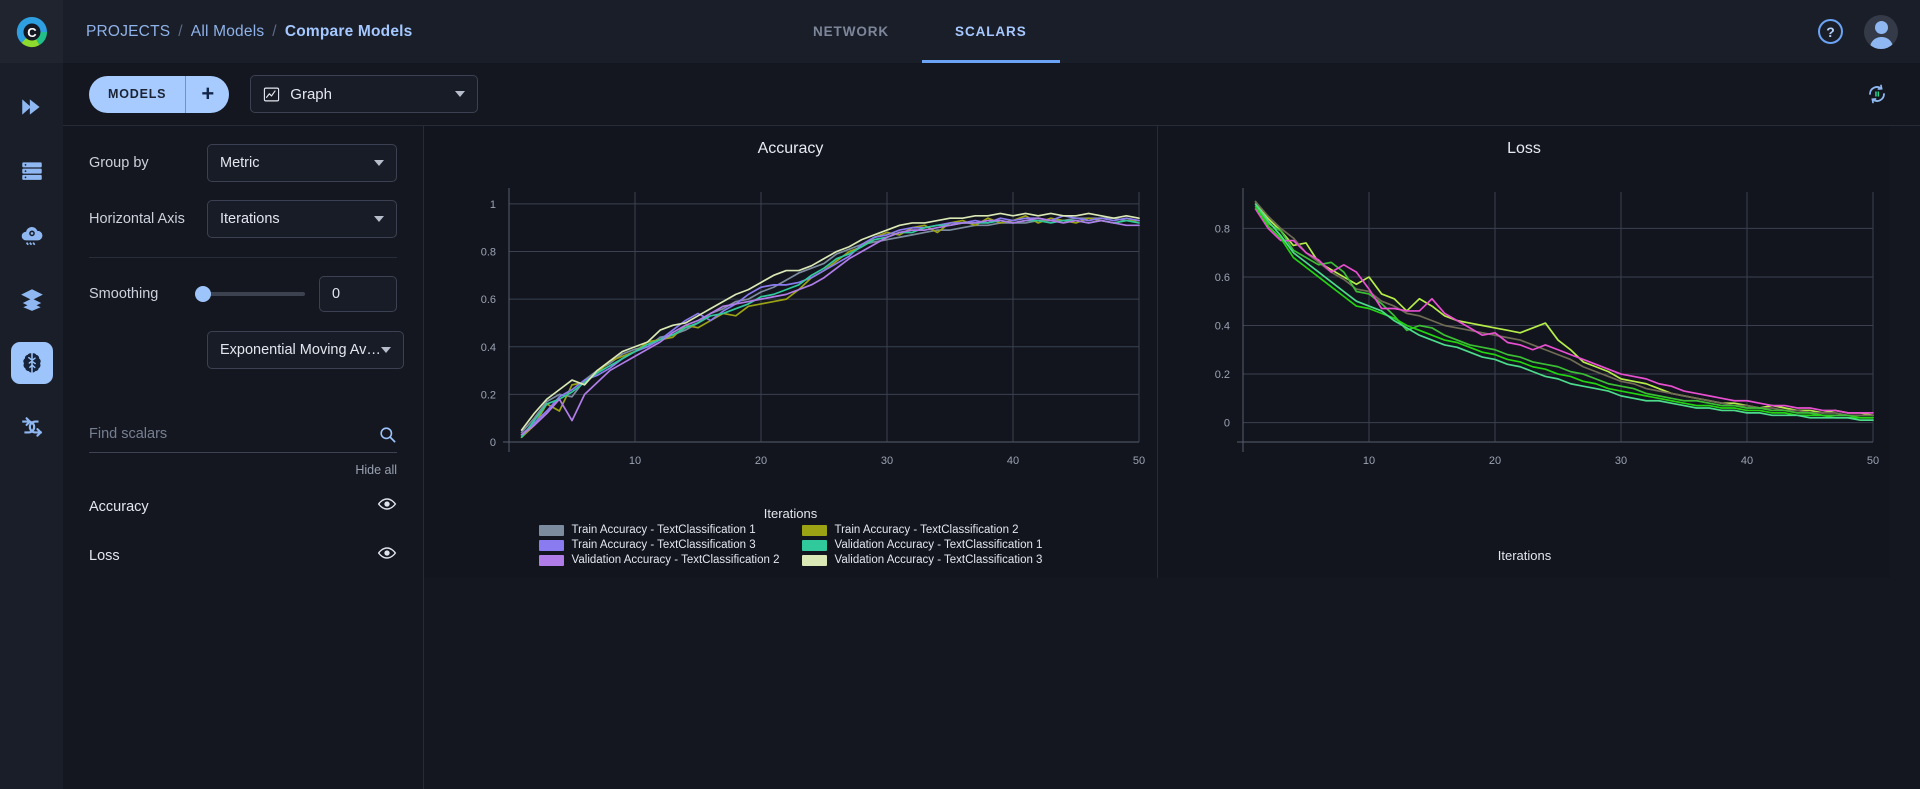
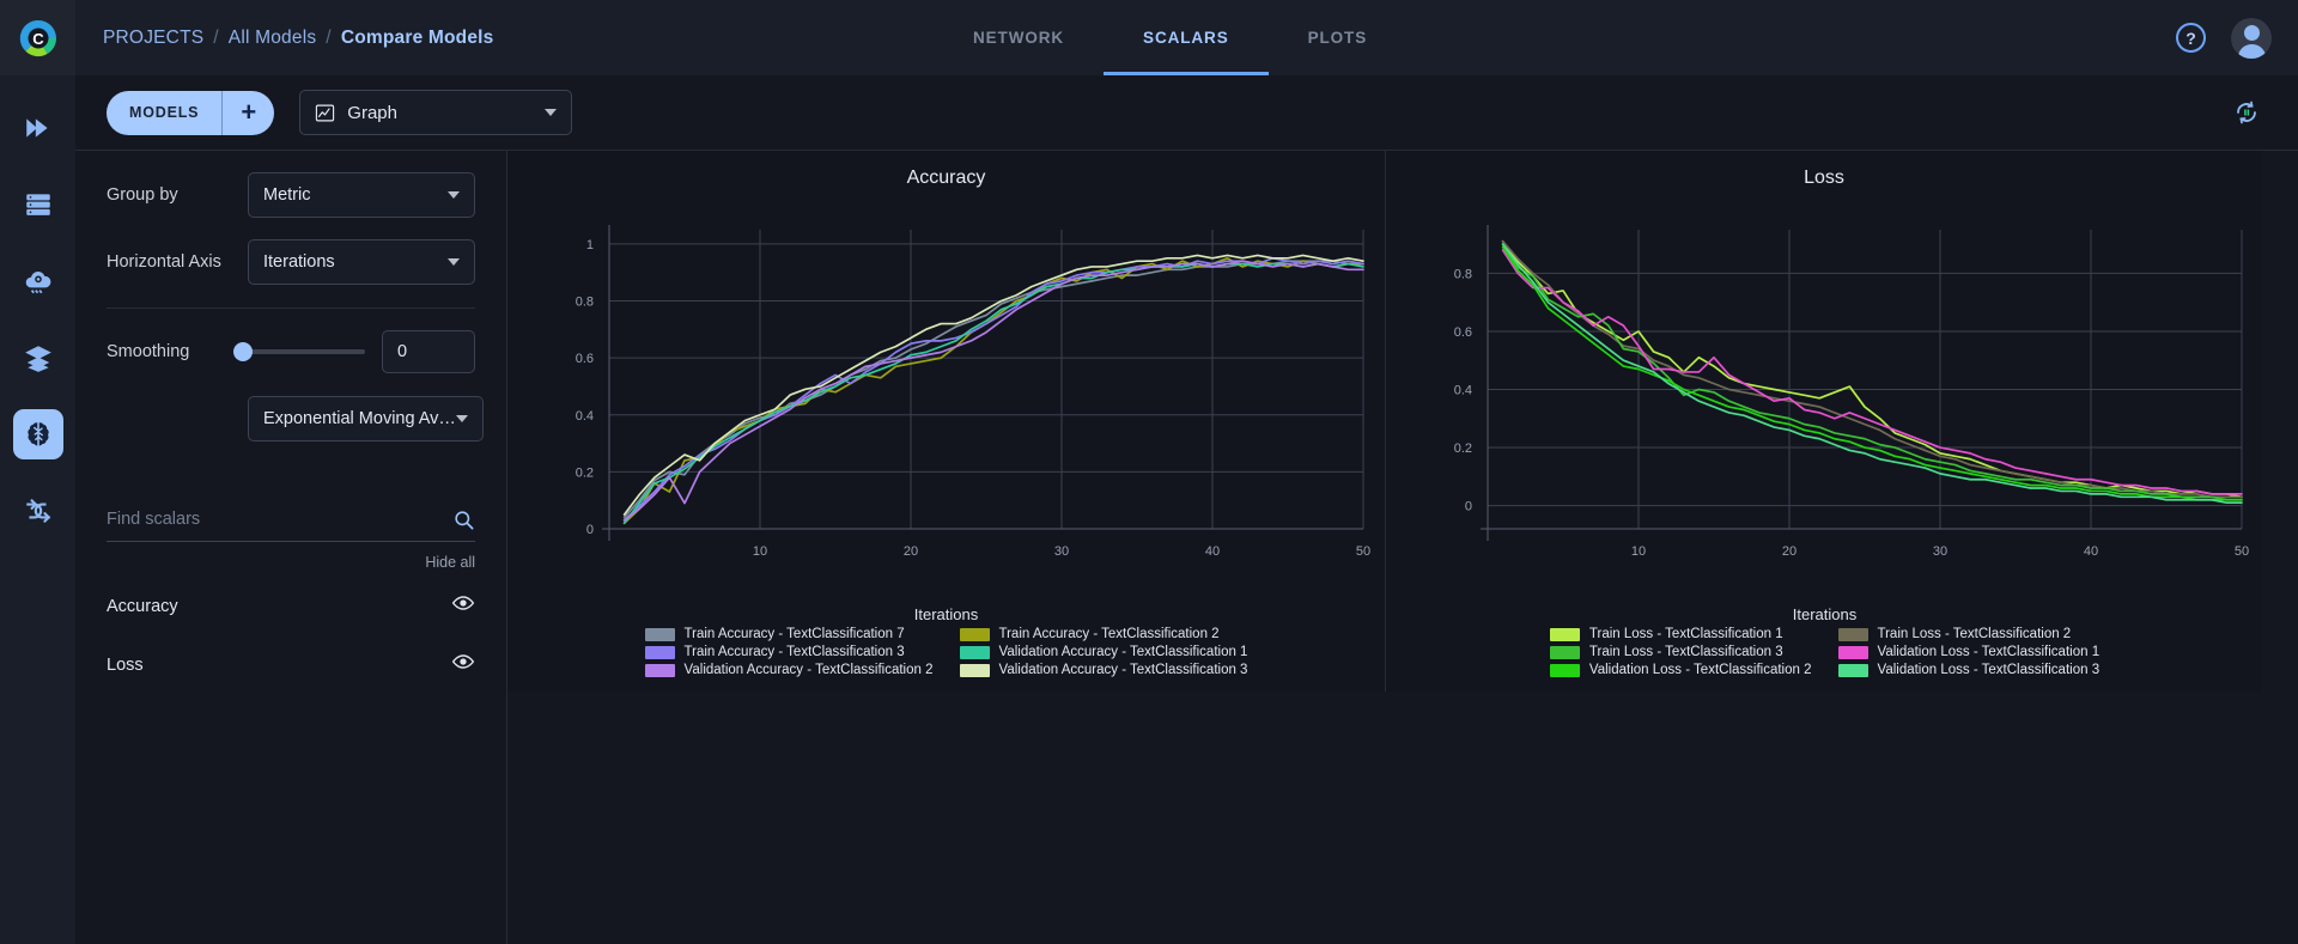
  C
  PROJECTS
  /
  All Models
  /
  Compare Models
  NETWORK
  SCALARS
+ PLOTS
  ?
  MODELS
  +
  Graph
  Group by
  Metric
  Horizontal Axis
  Iterations
  Smoothing
  0
  Exponential Moving Av…
  Find scalars
  Hide all
  Accuracy
  Loss
  Accuracy
  0
  0.2
  0.4
  0.6
  0.8
  1
  10
  20
  30
  40
  50
  Iterations
- Train Accuracy - TextClassification 1
+ Train Accuracy - TextClassification 7
  Train Accuracy - TextClassification 2
  Train Accuracy - TextClassification 3
  Validation Accuracy - TextClassification 1
  Validation Accuracy - TextClassification 2
  Validation Accuracy - TextClassification 3
  Loss
  0
  0.2
  0.4
  0.6
  0.8
  10
  20
  30
  40
  50
  Iterations
+ Train Loss - TextClassification 1
+ Train Loss - TextClassification 2
+ Train Loss - TextClassification 3
+ Validation Loss - TextClassification 1
+ Validation Loss - TextClassification 2
+ Validation Loss - TextClassification 3
